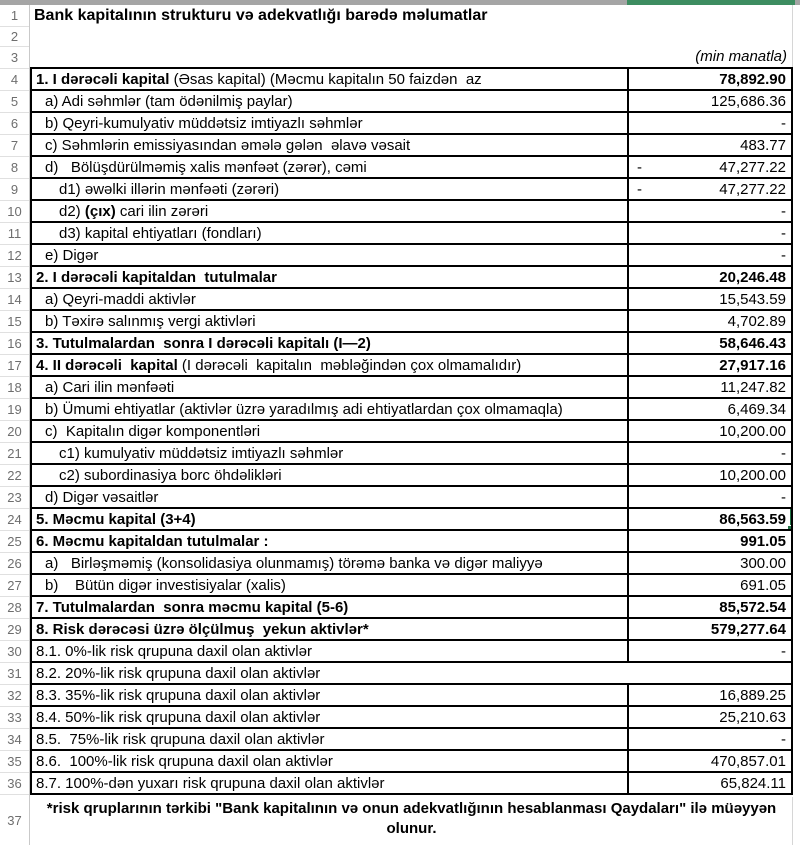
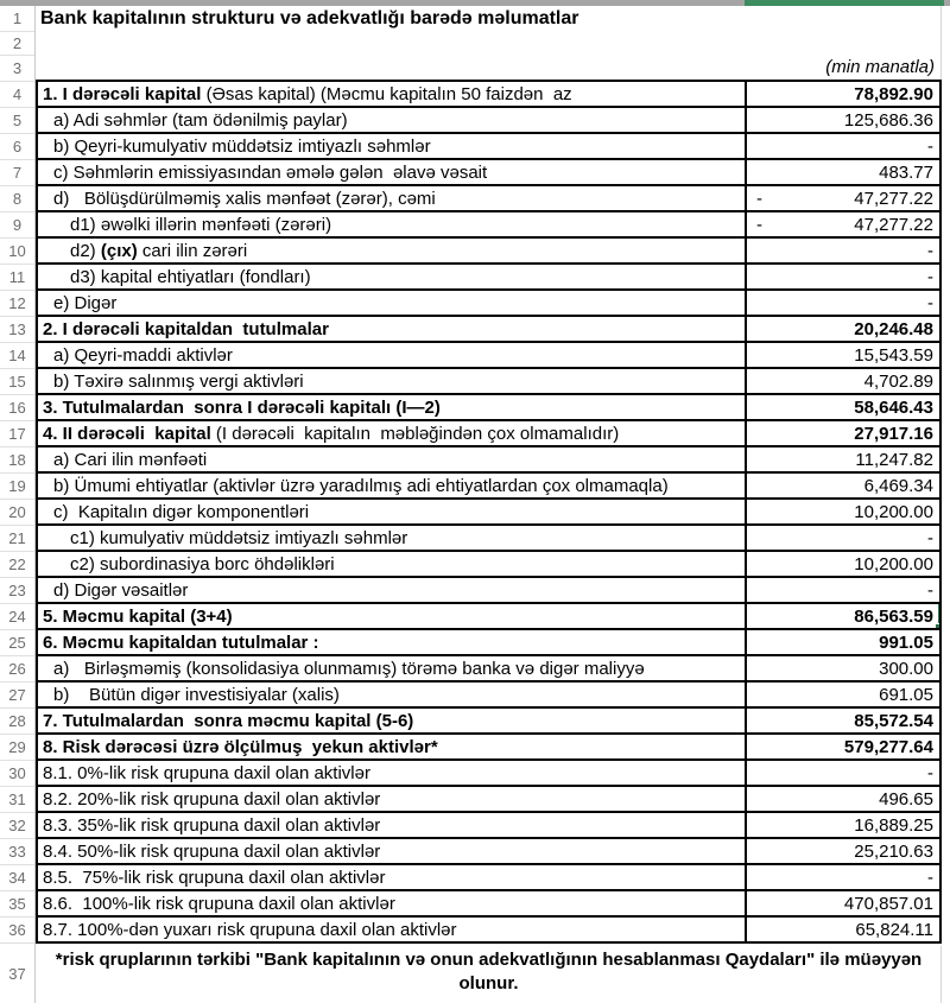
  1
  2
  3
  4
  5
  6
  7
  8
  9
  10
  11
  12
  13
  14
  15
  16
  17
  18
  19
  20
  21
  22
  23
  24
  25
  26
  27
  28
  29
  30
  31
  32
  33
  34
  35
  36
  37
  Bank kapitalının strukturu və adekvatlığı barədə məlumatlar
  (min manatla)
  1. I dərəcəli kapital
  (Əsas kapital) (Məcmu kapitalın 50 faizdən az
  78,892.90
  a) Adi səhmlər (tam ödənilmiş paylar)
  125,686.36
  b) Qeyri-kumulyativ müddətsiz imtiyazlı səhmlər
  -
  c) Səhmlərin emissiyasından əmələ gələn əlavə vəsait
  483.77
  d) Bölüşdürülməmiş xalis mənfəət (zərər), cəmi
  -
  47,277.22
  d1) əwəlki illərin mənfəəti (zərəri)
  -
  47,277.22
  d2)
  (çıx)
  cari ilin zərəri
  -
  d3) kapital ehtiyatları (fondları)
  -
  e) Digər
  -
  2. I dərəcəli kapitaldan tutulmalar
  20,246.48
  a) Qeyri-maddi aktivlər
  15,543.59
  b) Təxirə salınmış vergi aktivləri
  4,702.89
  3. Tutulmalardan sonra I dərəcəli kapitalı (I—2)
  58,646.43
  4. II dərəcəli kapital
  (I dərəcəli kapitalın məbləğindən çox olmamalıdır)
  27,917.16
  a) Cari ilin mənfəəti
  11,247.82
  b) Ümumi ehtiyatlar (aktivlər üzrə yaradılmış adi ehtiyatlardan çox olmamaqla)
  6,469.34
  c) Kapitalın digər komponentləri
  10,200.00
  c1) kumulyativ müddətsiz imtiyazlı səhmlər
  -
  c2) subordinasiya borc öhdəlikləri
  10,200.00
  d) Digər vəsaitlər
  -
  5. Məcmu kapital (3+4)
  86,563.59
  6. Məcmu kapitaldan tutulmalar :
  991.05
  a) Birləşməmiş (konsolidasiya olunmamış) törəmə banka və digər maliyyə
  300.00
  b) Bütün digər investisiyalar (xalis)
  691.05
  7. Tutulmalardan sonra məcmu kapital (5-6)
  85,572.54
  8. Risk dərəcəsi üzrə ölçülmuş yekun aktivlər*
  579,277.64
  8.1. 0%-lik risk qrupuna daxil olan aktivlər
  -
  8.2. 20%-lik risk qrupuna daxil olan aktivlər
+ 496.65
  8.3. 35%-lik risk qrupuna daxil olan aktivlər
  16,889.25
  8.4. 50%-lik risk qrupuna daxil olan aktivlər
  25,210.63
  8.5. 75%-lik risk qrupuna daxil olan aktivlər
  -
  8.6. 100%-lik risk qrupuna daxil olan aktivlər
  470,857.01
  8.7. 100%-dən yuxarı risk qrupuna daxil olan aktivlər
  65,824.11
  *risk qruplarının tərkibi "Bank kapitalının və onun adekvatlığının hesablanması Qaydaları" ilə müəyyən olunur.
